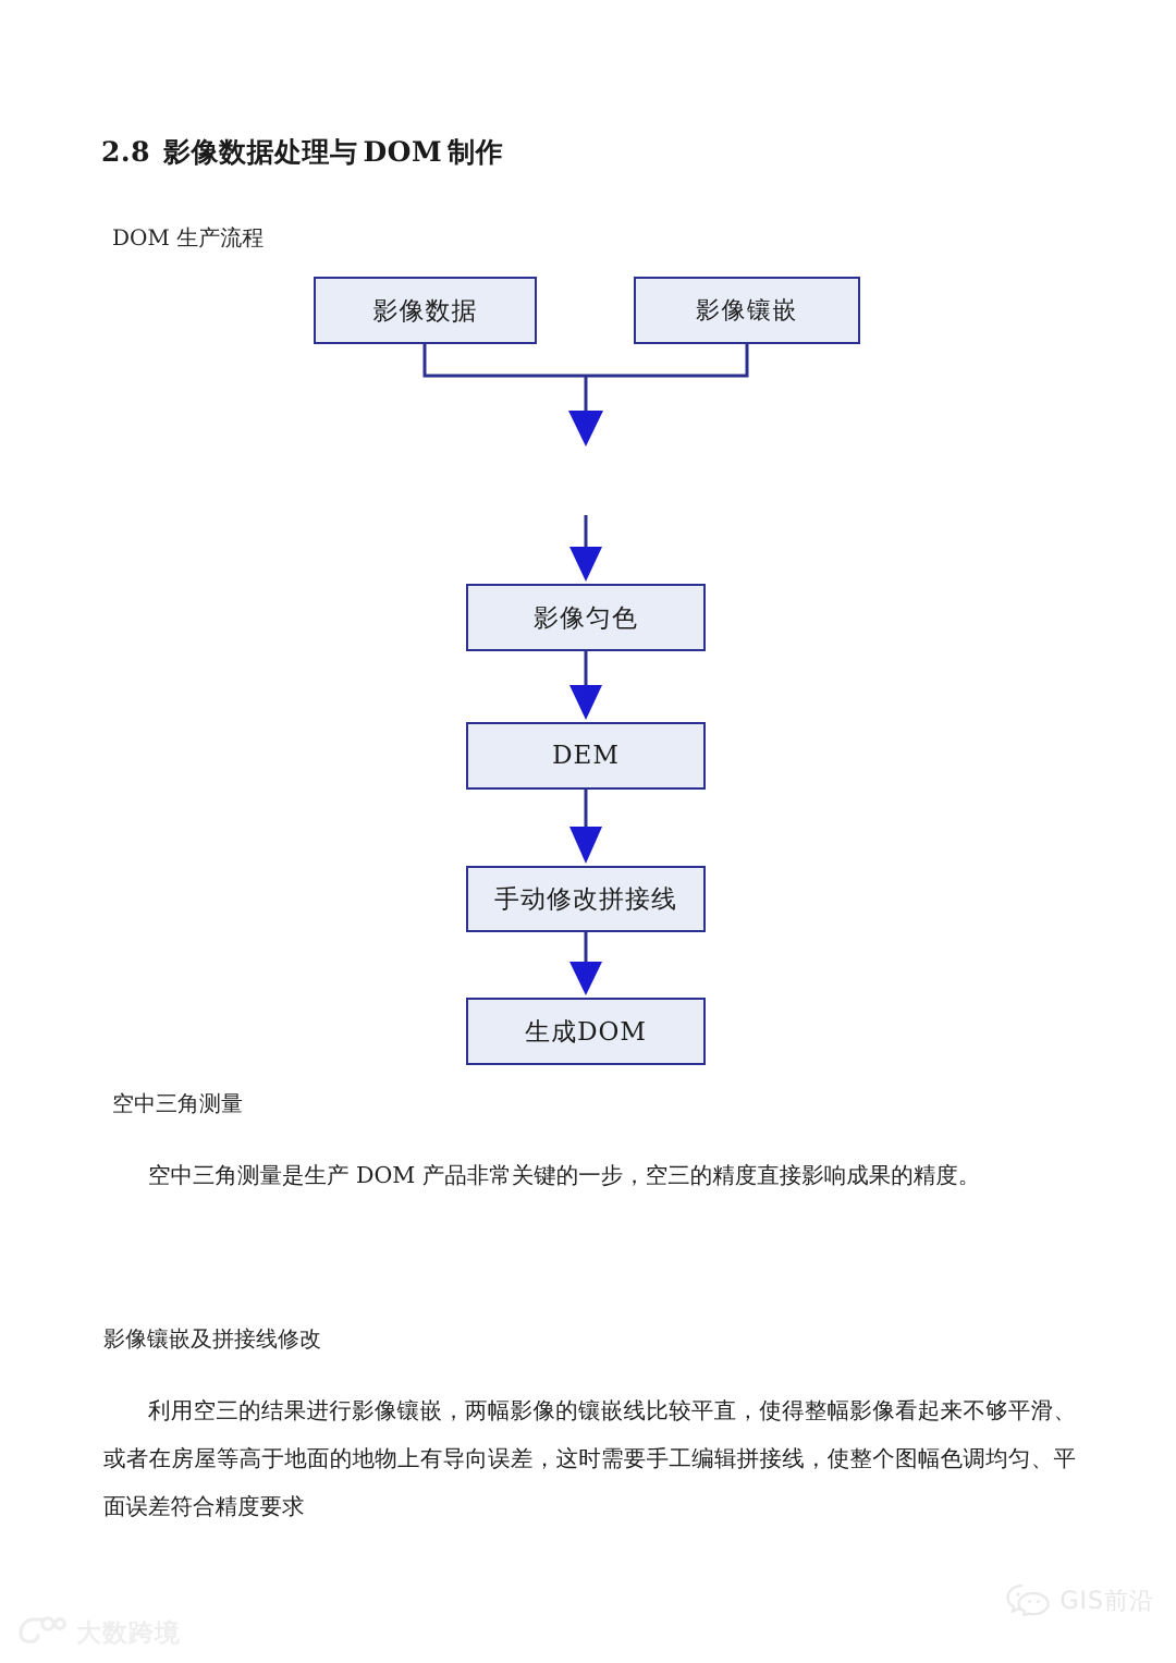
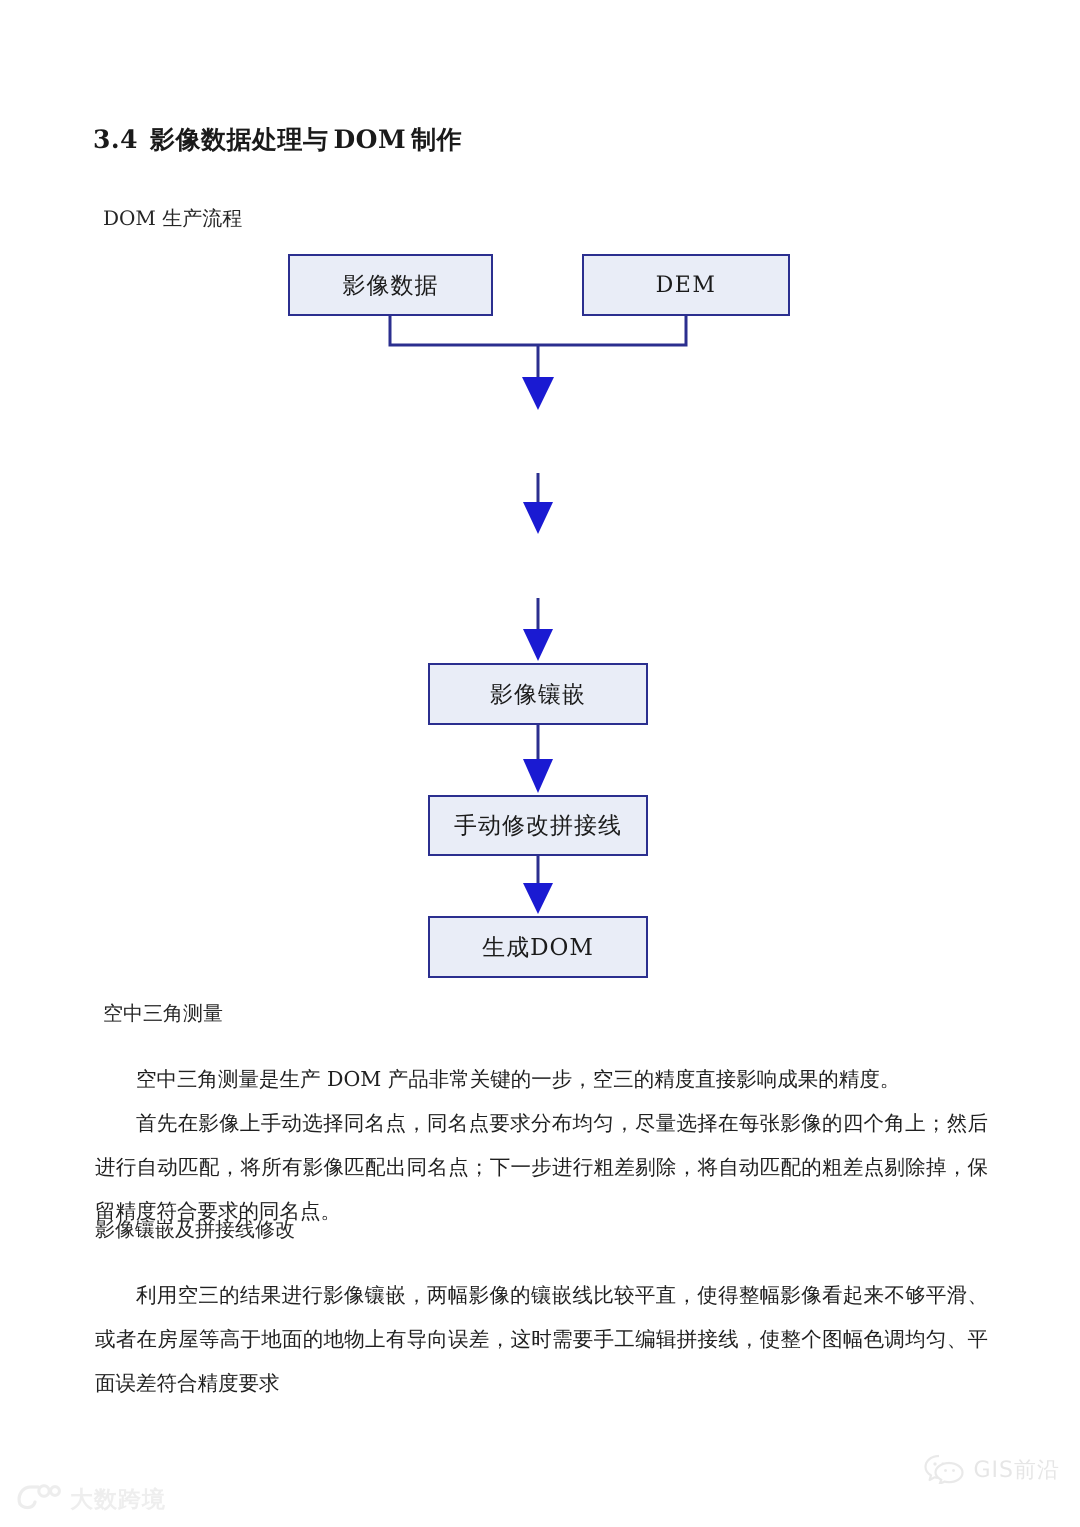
- 2.8 影像数据处理与 DOM 制作
+ 3.4 影像数据处理与 DOM 制作
  DOM 生产流程
  影像数据
- 影像镶嵌
+ DEM
- 影像匀色
- DEM
+ 影像镶嵌
  手动修改拼接线
  生成DOM
  空中三角测量
  空中三角测量是生产 DOM 产品非常关键的一步，空三的精度直接影响成果的精度。
+ 首先在影像上手动选择同名点，同名点要求分布均匀，尽量选择在每张影像的四个角上；然后进行自动匹配，将所有影像匹配出同名点；下一步进行粗差剔除，将自动匹配的粗差点剔除掉，保留精度符合要求的同名点。
  影像镶嵌及拼接线修改
  利用空三的结果进行影像镶嵌，两幅影像的镶嵌线比较平直，使得整幅影像看起来不够平滑、或者在房屋等高于地面的地物上有导向误差，这时需要手工编辑拼接线，使整个图幅色调均匀、平面误差符合精度要求
  GIS前沿
